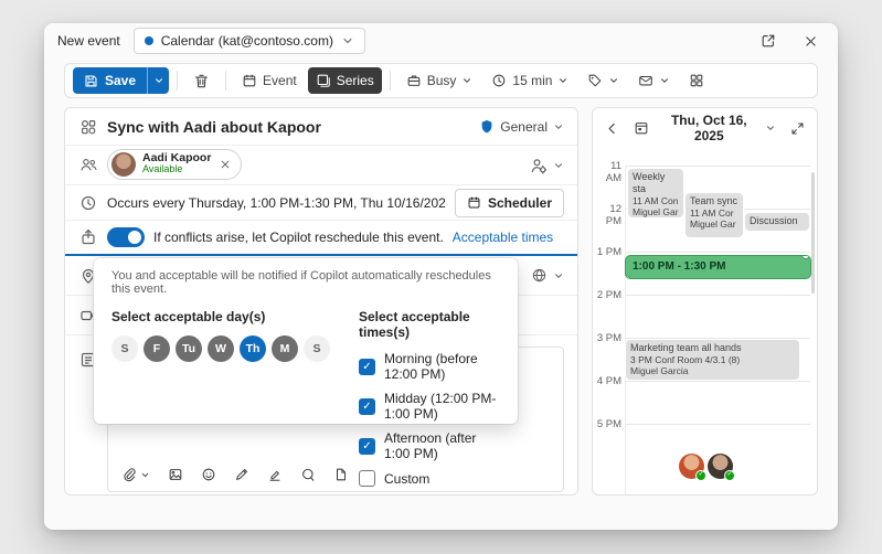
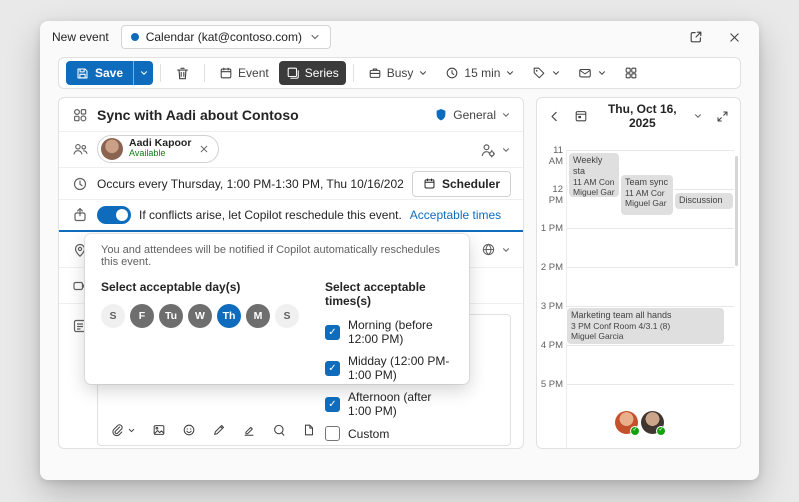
  New event
  Calendar (kat@contoso.com)
  Save
  Event
  Series
  Busy
  15 min
- Sync with Aadi about Kapoor
+ Sync with Aadi about Contoso
  General
  Aadi Kapoor
  Available
  Occurs every Thursday, 1:00 PM-1:30 PM, Thu 10/16/202
  Scheduler
  If conflicts arise, let Copilot reschedule this event.
  Acceptable times
- You and acceptable will be notified if Copilot automatically reschedules this event.
+ You and attendees will be notified if Copilot automatically reschedules this event.
  Select acceptable day(s)
  S
  F
  Tu
  W
  Th
  M
  S
  Select acceptable times(s)
  ✓
  Morning (before 12:00 PM)
  ✓
  Midday (12:00 PM-1:00 PM)
  ✓
  Afternoon (after 1:00 PM)
  Custom
  Thu, Oct 16, 2025
  5 PM
  4 PM
  3 PM
  2 PM
  1 PM
  12 PM
  11 AM
  Weekly sta
  11 AM Con
  Miguel Gar
  Team sync
  11 AM Cor
  Miguel Gar
  Discussion
- 1:00 PM - 1:30 PM
  Marketing team all hands
  3 PM Conf Room 4/3.1 (8)
  Miguel Garcia
